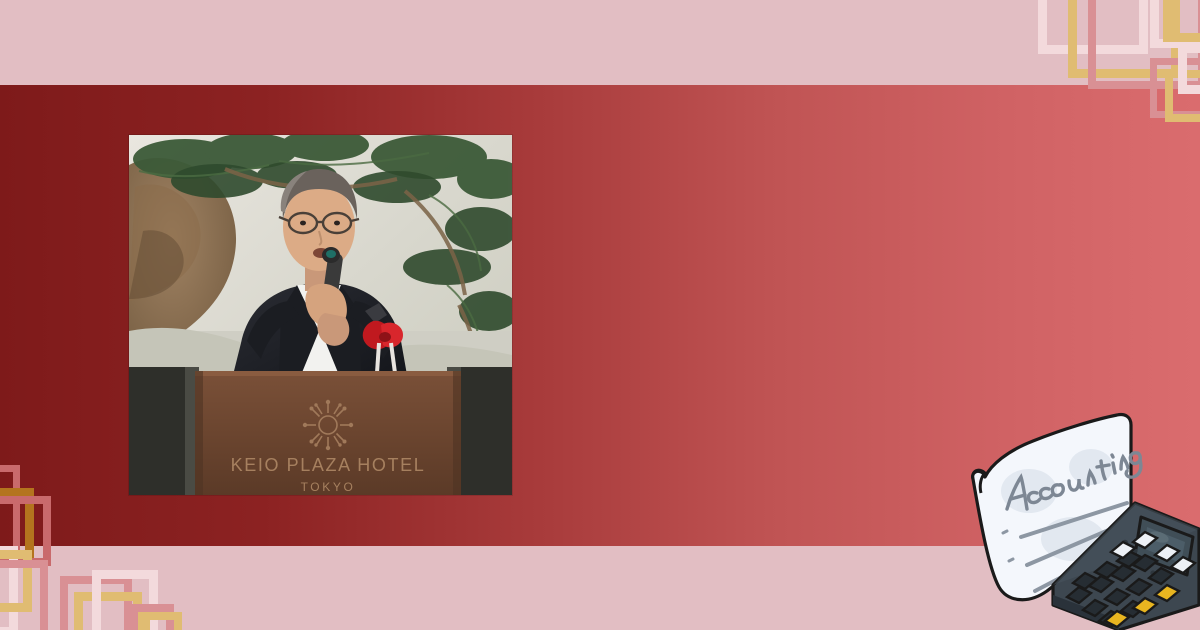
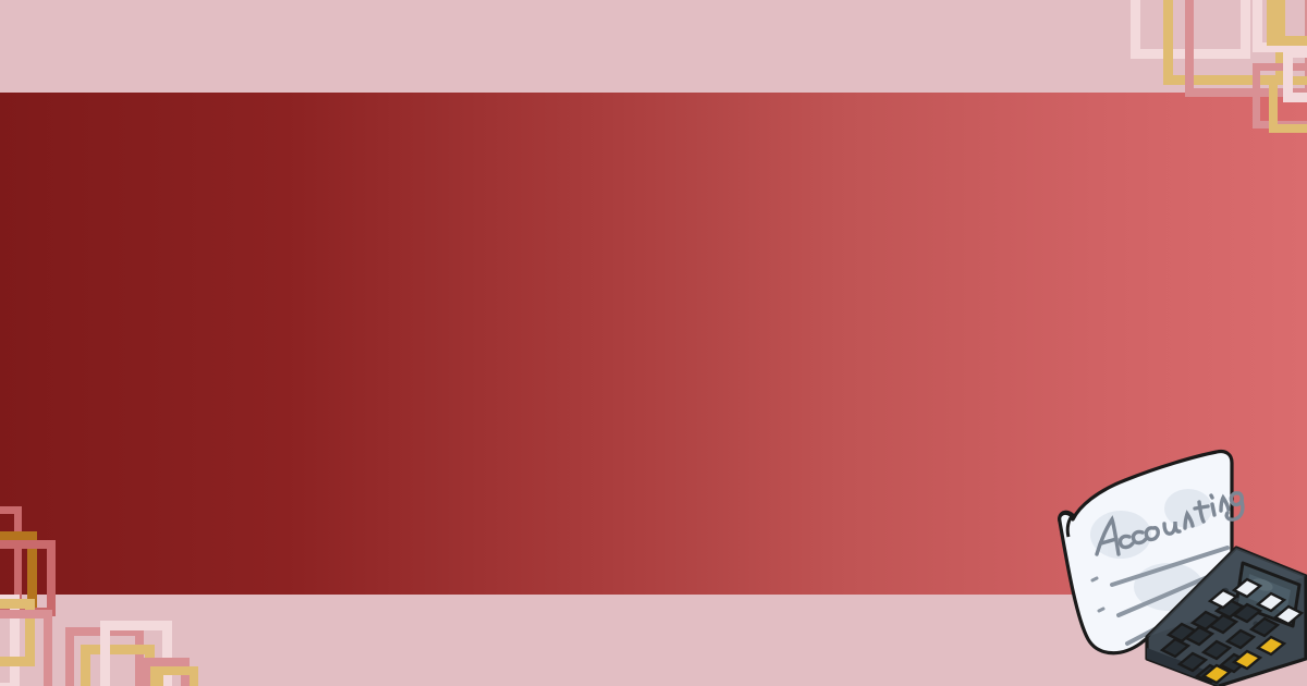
- KEIO PLAZA HOTEL
- TOKYO
